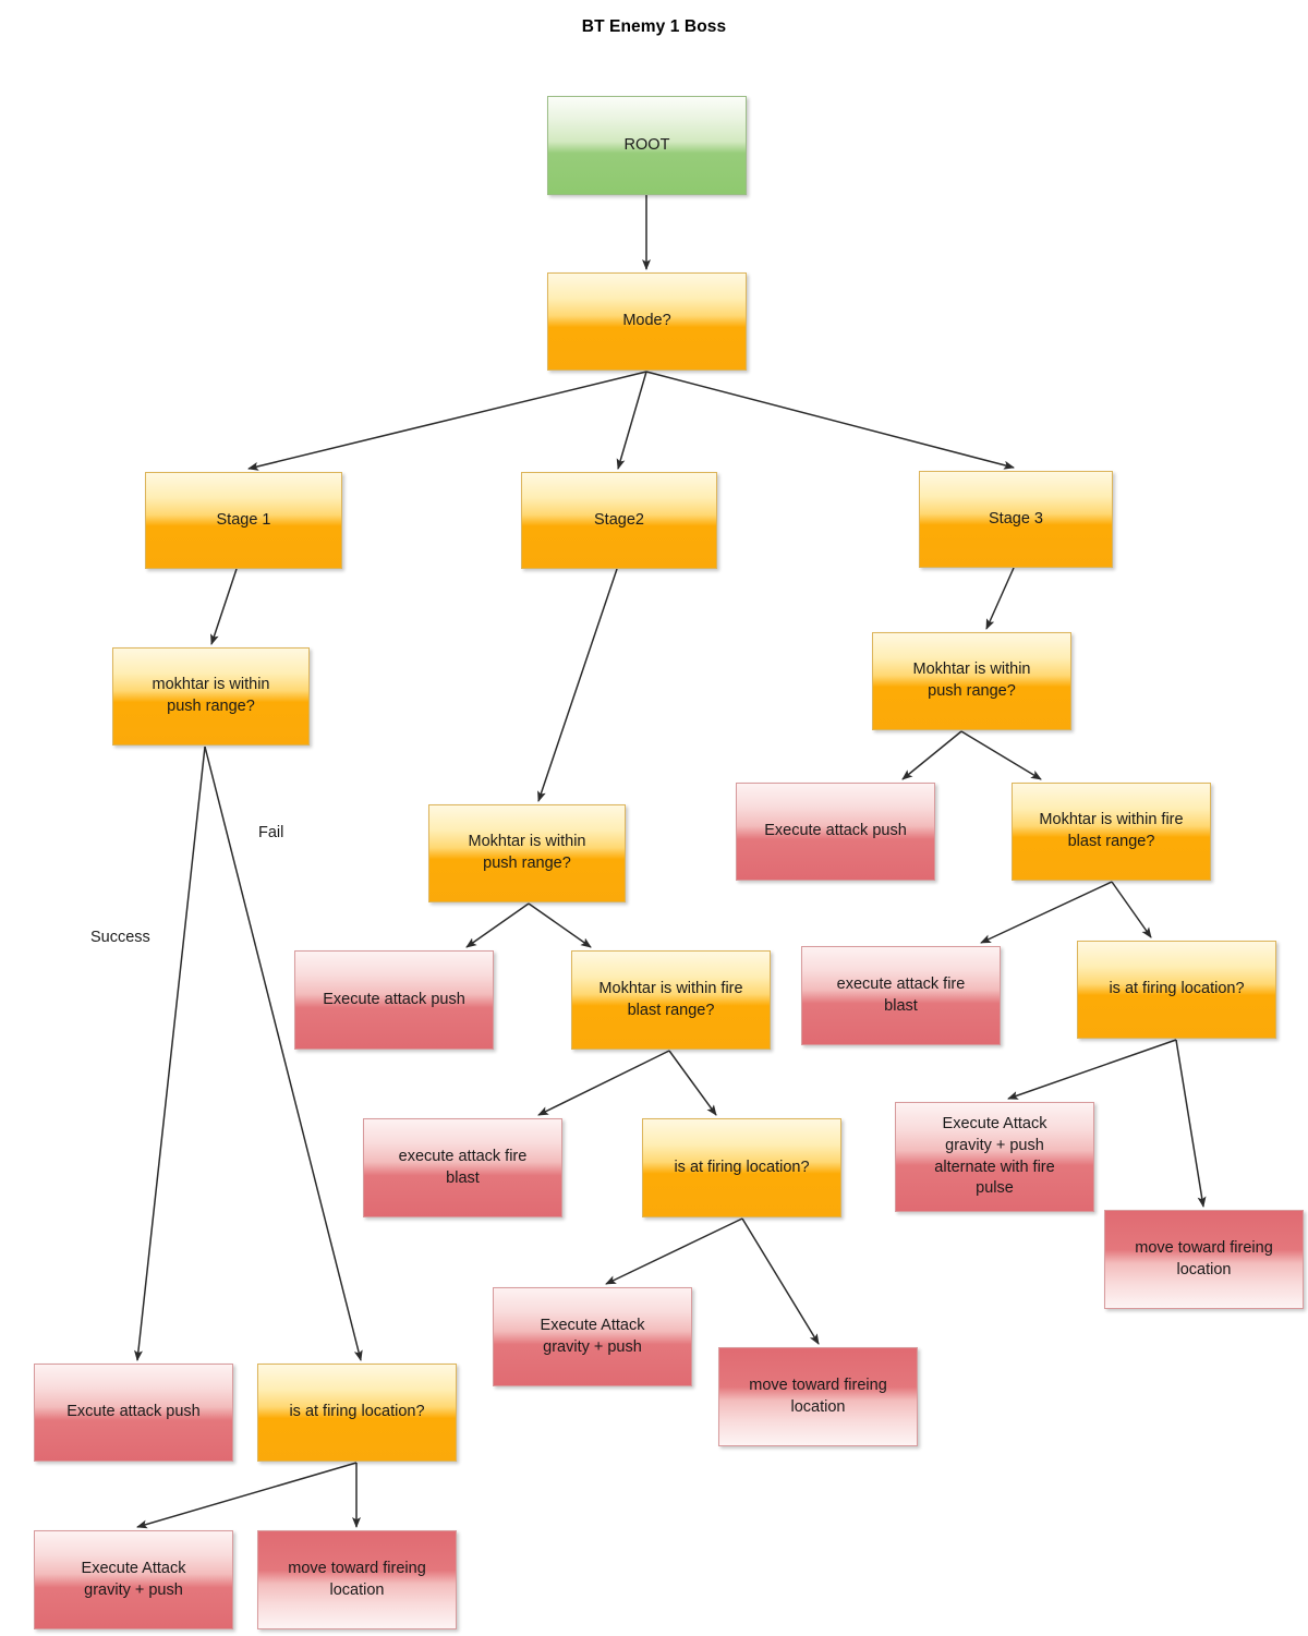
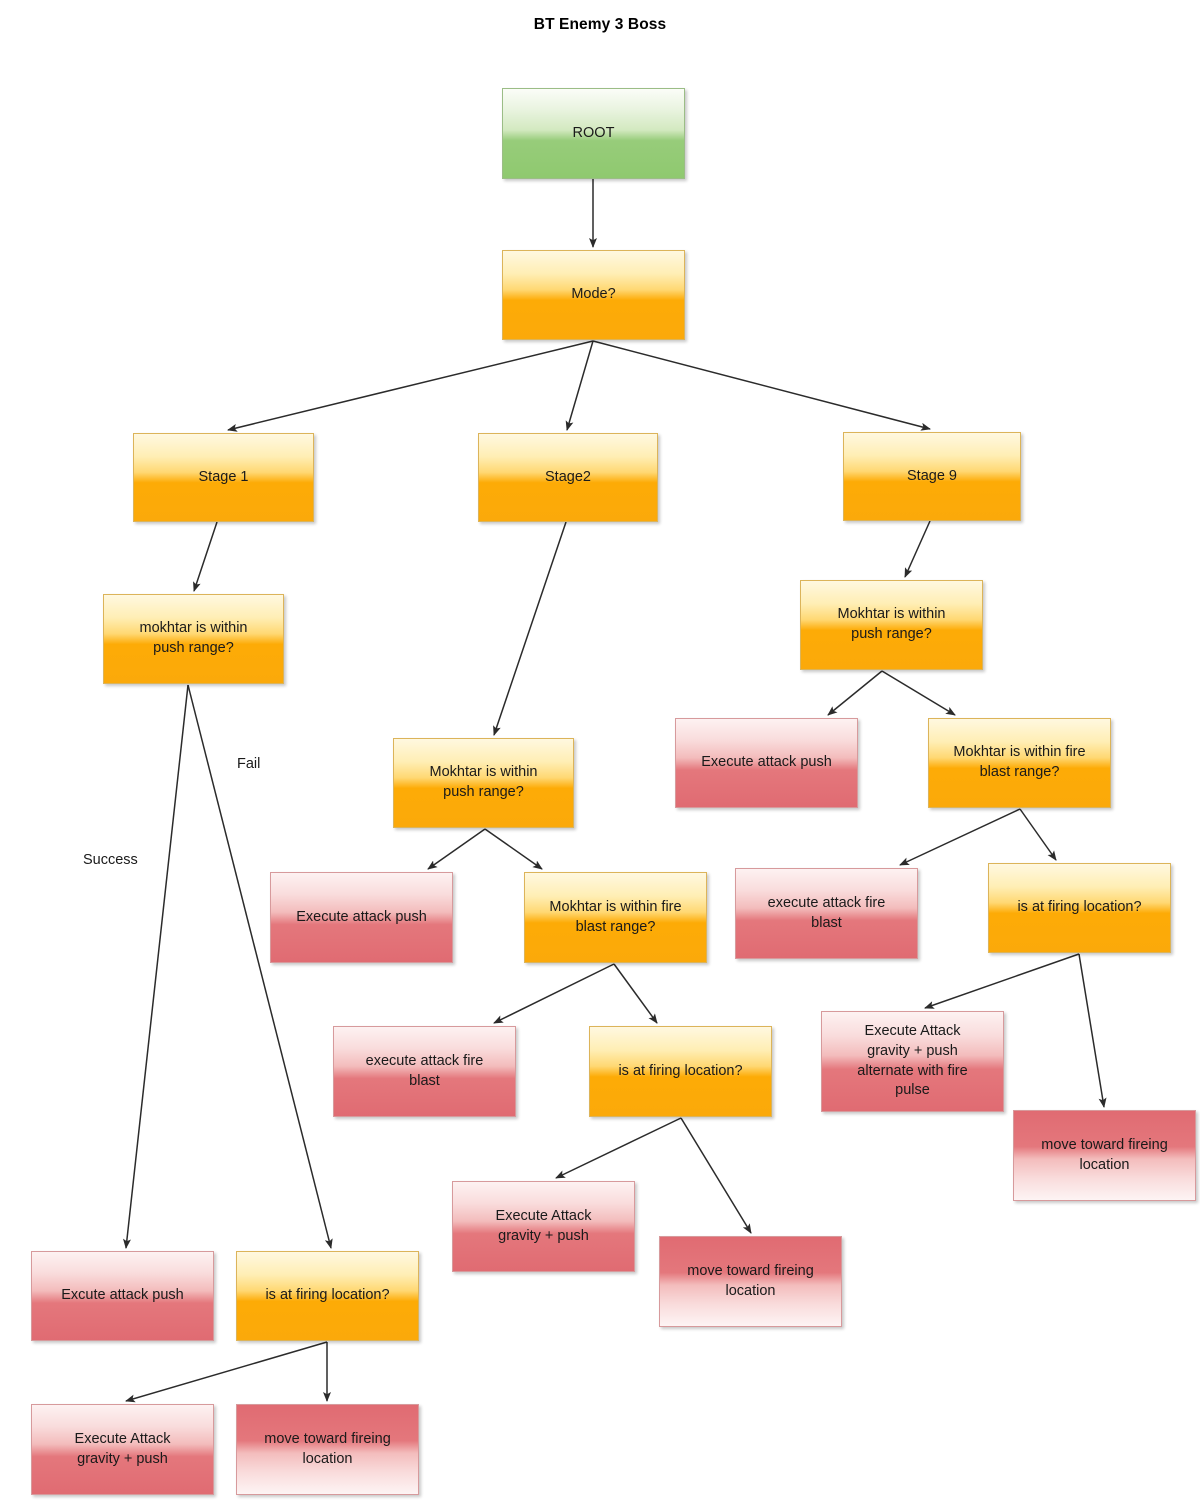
- BT Enemy 1 Boss
+ BT Enemy 3 Boss
  ROOT
  Mode?
  Stage 1
  Stage2
- Stage 3
+ Stage 9
  mokhtar is within
  push range?
  Excute attack push
  is at firing location?
  Execute Attack
  gravity + push
  move toward fireing
  location
  Mokhtar is within
  push range?
  Execute attack push
  Mokhtar is within fire
  blast range?
  execute attack fire
  blast
  is at firing location?
  Execute Attack
  gravity + push
  move toward fireing
  location
  Mokhtar is within
  push range?
  Execute attack push
  Mokhtar is within fire
  blast range?
  execute attack fire
  blast
  is at firing location?
  Execute Attack
  gravity + push
  alternate with fire
  pulse
  move toward fireing
  location
  Fail
  Success
